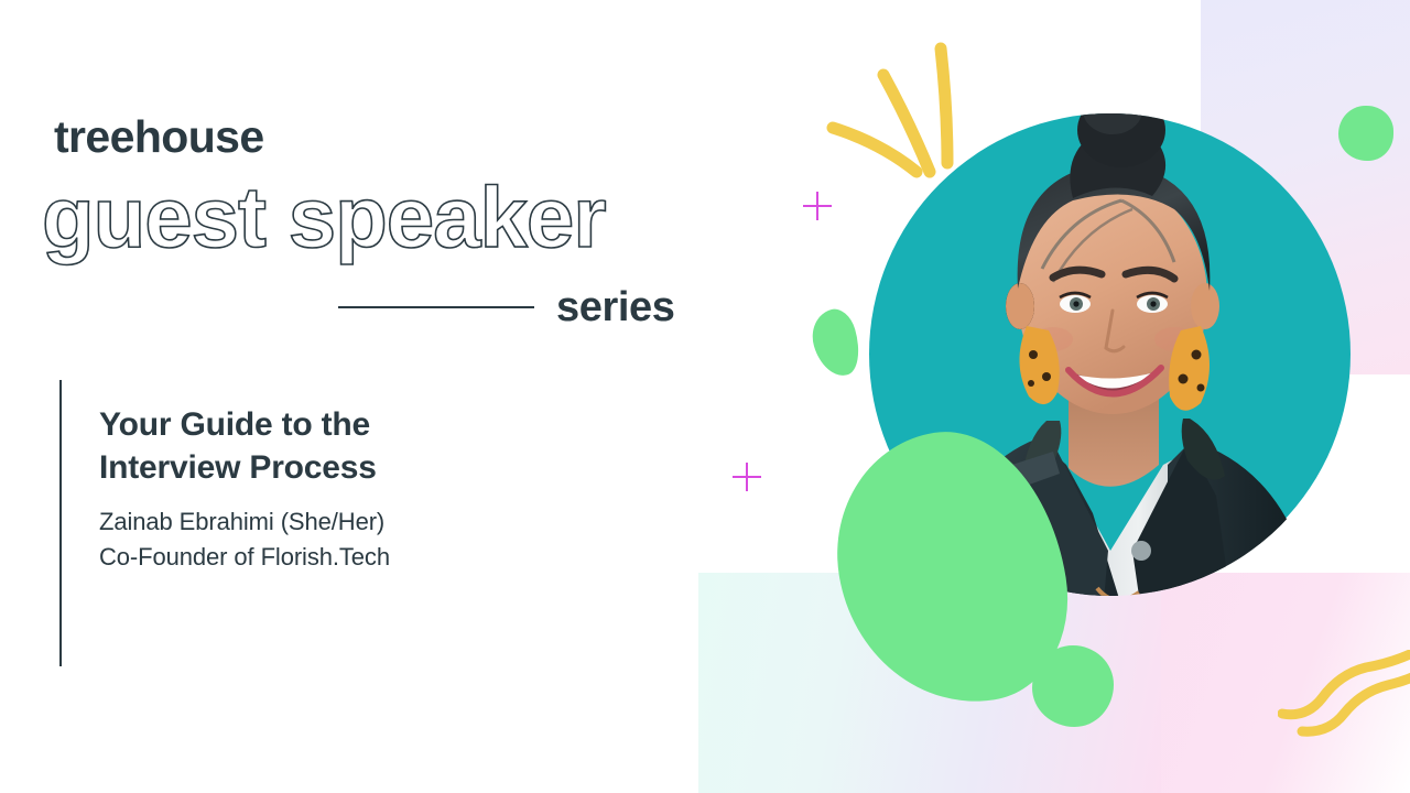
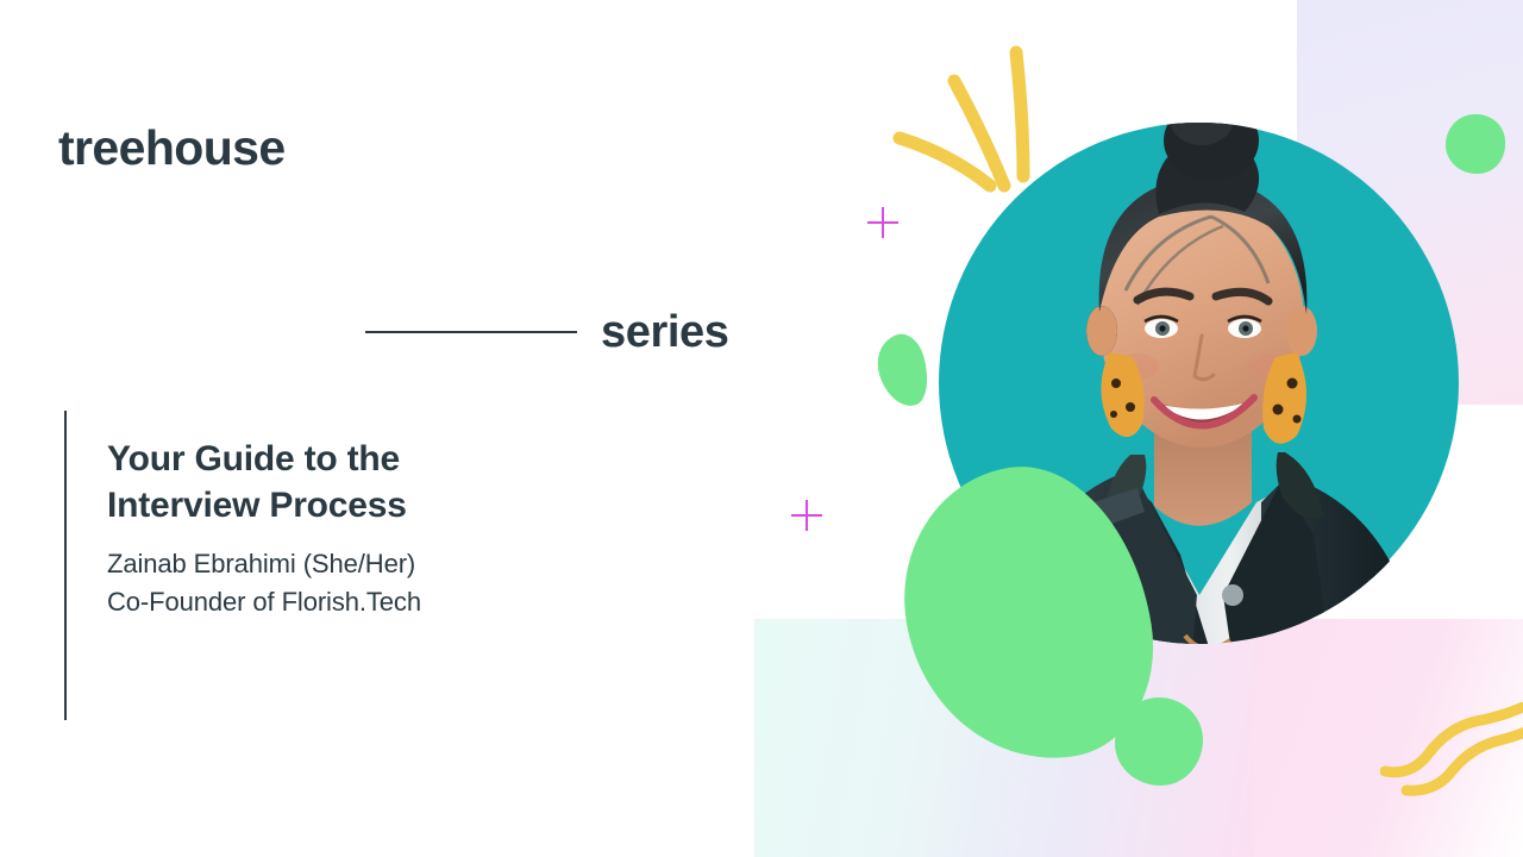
  treehouse
- guest speaker
  series
  Your Guide to the
  Interview Process
  Zainab Ebrahimi (She/Her)
  Co-Founder of Florish.Tech
